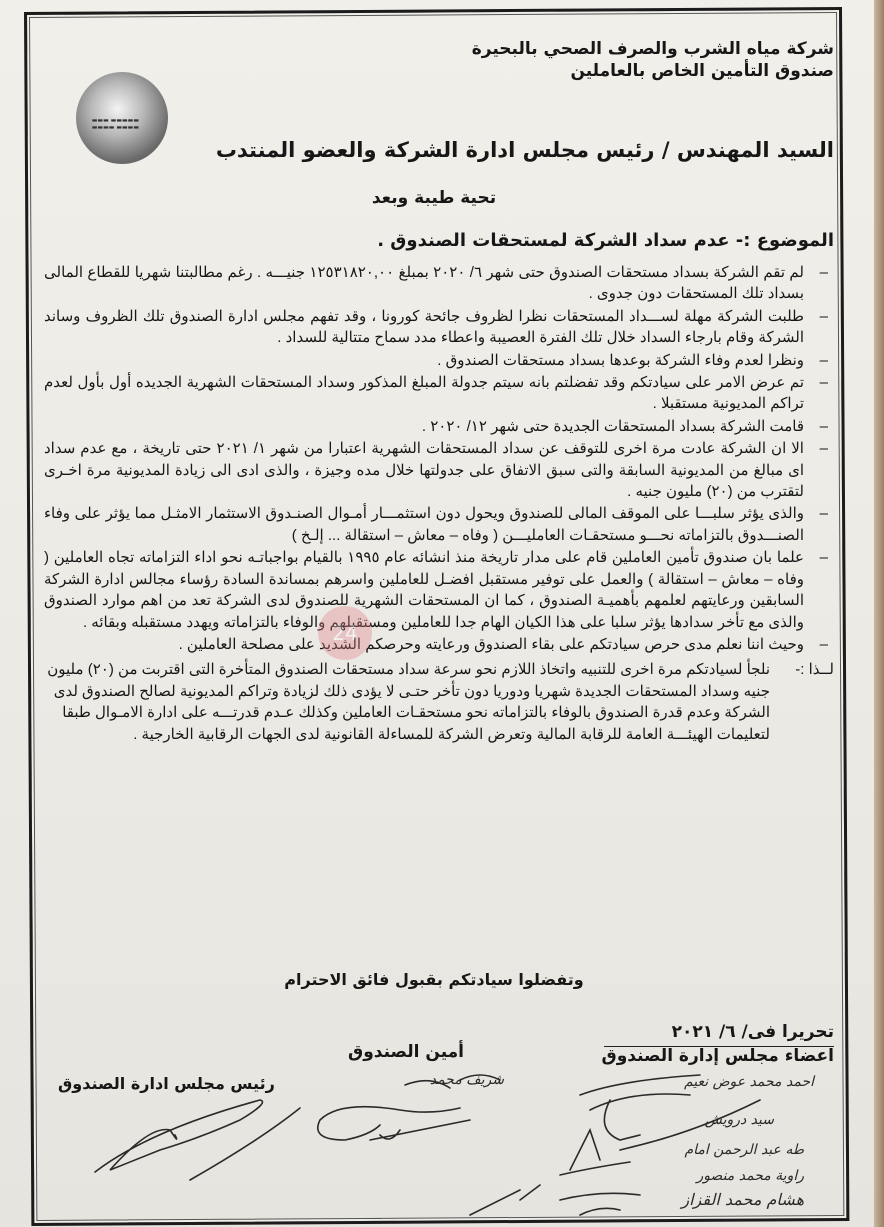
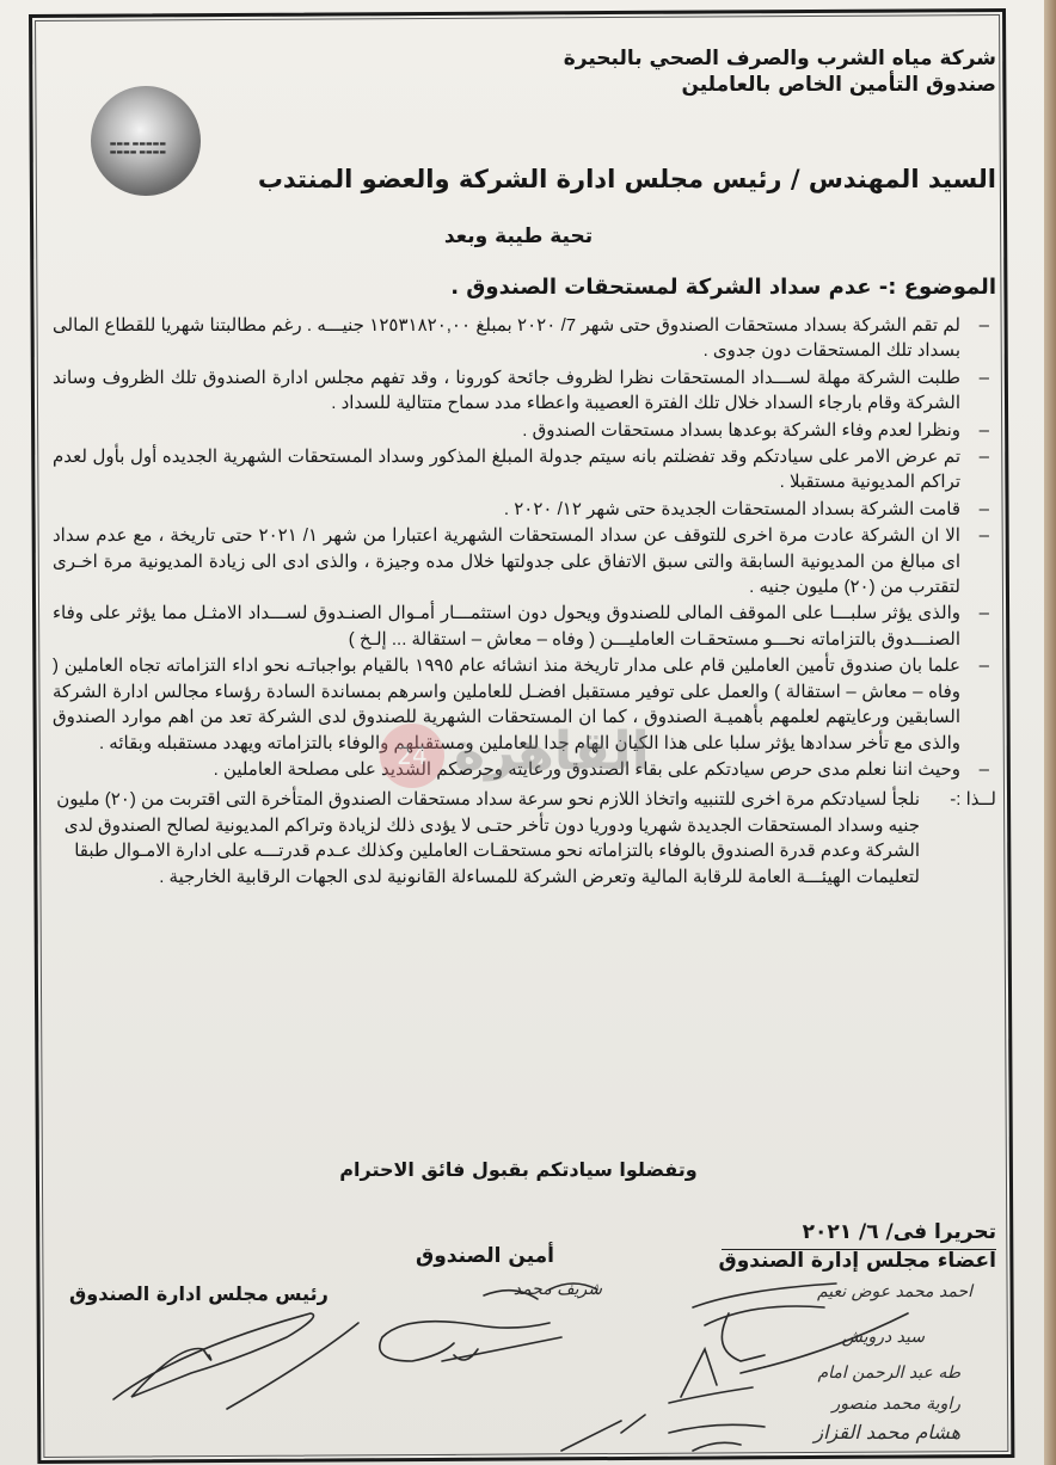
  شركة مياه الشرب والصرف الصحي بالبحيرة
  صندوق التأمين الخاص بالعاملين
  السيد المهندس / رئيس مجلس ادارة الشركة والعضو المنتدب
  تحية طيبة وبعد
  الموضوع :- عدم سداد الشركة لمستحقات الصندوق .
  –
- لم تقم الشركة بسداد مستحقات الصندوق حتى شهر ٦/ ٢٠٢٠ بمبلغ ١٢٥٣١٨٢٠,٠٠ جنيـــه . رغم مطالبتنا شهريا للقطاع المالى بسداد تلك المستحقات دون جدوى .
+ لم تقم الشركة بسداد مستحقات الصندوق حتى شهر 7/ ٢٠٢٠ بمبلغ ١٢٥٣١٨٢٠,٠٠ جنيـــه . رغم مطالبتنا شهريا للقطاع المالى بسداد تلك المستحقات دون جدوى .
  –
  طلبت الشركة مهلة لســـداد المستحقات نظرا لظروف جائحة كورونا ، وقد تفهم مجلس ادارة الصندوق تلك الظروف وساند الشركة وقام بارجاء السداد خلال تلك الفترة العصيبة واعطاء مدد سماح متتالية للسداد .
  –
  ونظرا لعدم وفاء الشركة بوعدها بسداد مستحقات الصندوق .
  –
  تم عرض الامر على سيادتكم وقد تفضلتم بانه سيتم جدولة المبلغ المذكور وسداد المستحقات الشهرية الجديده أول بأول لعدم تراكم المديونية مستقبلا .
  –
  قامت الشركة بسداد المستحقات الجديدة حتى شهر ١٢/ ٢٠٢٠ .
  –
  الا ان الشركة عادت مرة اخرى للتوقف عن سداد المستحقات الشهرية اعتبارا من شهر ١/ ٢٠٢١ حتى تاريخة ، مع عدم سداد اى مبالغ من المديونية السابقة والتى سبق الاتفاق على جدولتها خلال مده وجيزة ، والذى ادى الى زيادة المديونية مرة اخـرى لتقترب من (٢٠) مليون جنيه .
  –
- والذى يؤثر سلبـــا على الموقف المالى للصندوق ويحول دون استثمـــار أمـوال الصنـدوق الاستثمار الامثـل مما يؤثر على وفاء الصنـــدوق بالتزاماته نحـــو مستحقـات العامليـــن ( وفاه – معاش – استقالة ... إلـخ )
+ والذى يؤثر سلبـــا على الموقف المالى للصندوق ويحول دون استثمـــار أمـوال الصنـدوق لســـداد الامثـل مما يؤثر على وفاء الصنـــدوق بالتزاماته نحـــو مستحقـات العامليـــن ( وفاه – معاش – استقالة ... إلـخ )
  –
  علما بان صندوق تأمين العاملين قام على مدار تاريخة منذ انشائه عام ١٩٩٥ بالقيام بواجباتـه نحو اداء التزاماته تجاه العاملين ( وفاه – معاش – استقالة ) والعمل على توفير مستقبل افضـل للعاملين واسرهم بمساندة السادة رؤساء مجالس ادارة الشركة السابقين ورعايتهم لعلمهم بأهميـة الصندوق ، كما ان المستحقات الشهرية للصندوق لدى الشركة تعد من اهم موارد الصندوق والذى مع تأخر سدادها يؤثر سلبا على هذا الكيان الهام جدا للعاملين ومستقبلهم والوفاء بالتزاماته ويهدد مستقبله وبقائه .
  –
  وحيث اننا نعلم مدى حرص سيادتكم على بقاء الصندوق ورعايته وحرصكم الشديد على مصلحة العاملين .
  لــذا :-
  نلجأ لسيادتكم مرة اخرى للتنبيه واتخاذ اللازم نحو سرعة سداد مستحقات الصندوق المتأخرة التى اقتربت من (٢٠) مليون جنيه وسداد المستحقات الجديدة شهريا ودوريا دون تأخر حتـى لا يؤدى ذلك لزيادة وتراكم المديونية لصالح الصندوق لدى الشركة وعدم قدرة الصندوق بالوفاء بالتزاماته نحو مستحقـات العاملين وكذلك عـدم قدرتـــه على ادارة الامـوال طبقا لتعليمات الهيئـــة العامة للرقابة المالية وتعرض الشركة للمساءلة القانونية لدى الجهات الرقابية الخارجية .
  وتفضلوا سيادتكم بقبول فائق الاحترام
  تحريرا فى/ ٦/ ٢٠٢١
  اعضاء مجلس إدارة الصندوق
  أمين الصندوق
  رئيس مجلس ادارة الصندوق
  احمد محمد عوض نعيم
  سيد درويش
  طه عبد الرحمن امام
  راوية محمد منصور
  هشام محمد القزاز
  شريف محمد
  24
+ القاهرة
